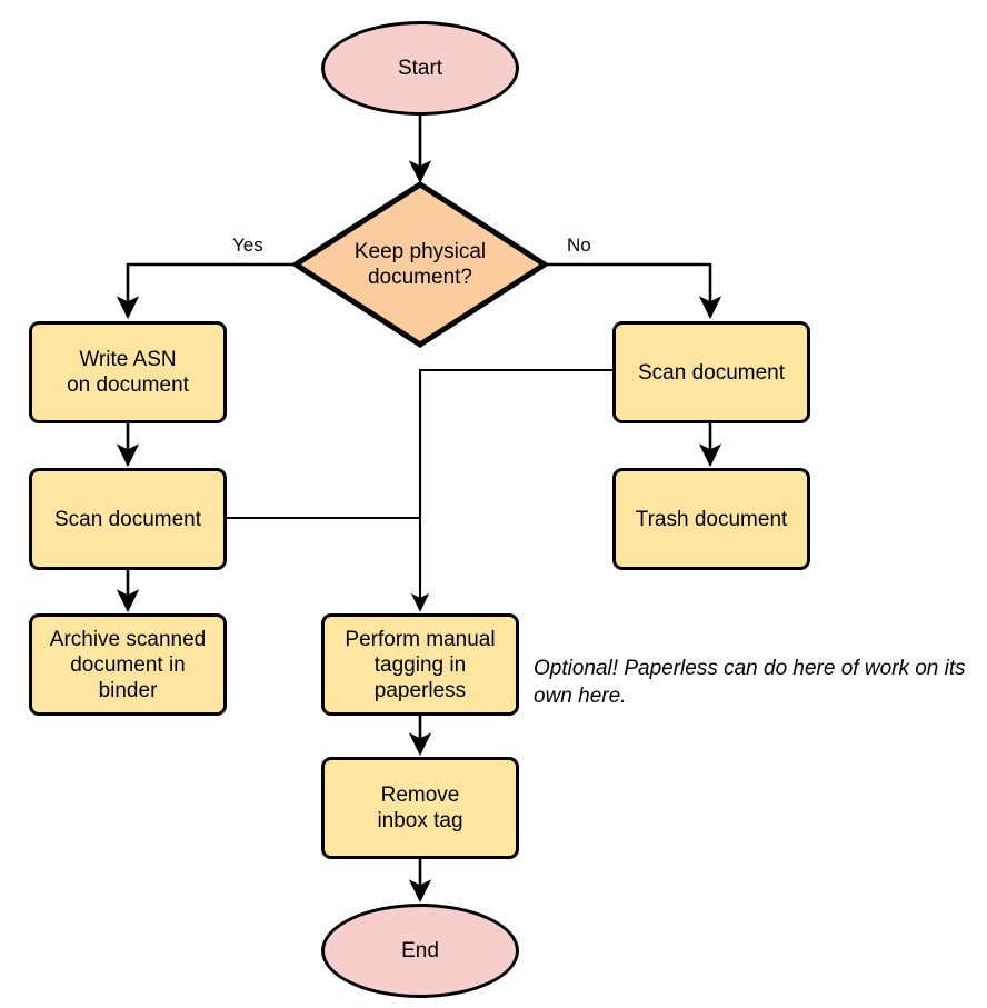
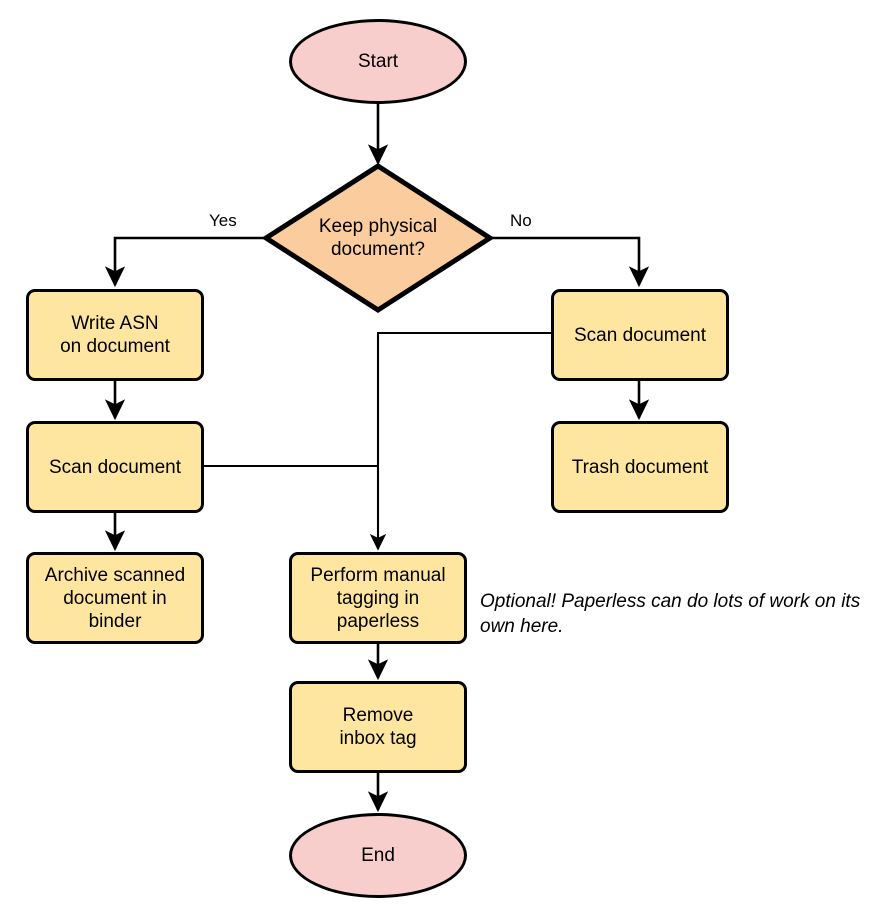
  Start
  Keep physical
  document?
  Yes
  No
  Write ASN
  on document
  Scan document
  Archive scanned
  document in
  binder
  Scan document
  Trash document
  Perform manual
  tagging in
  paperless
  Remove
  inbox tag
  End
- Optional! Paperless can do here of work on its own here.
+ Optional! Paperless can do lots of work on its own here.
